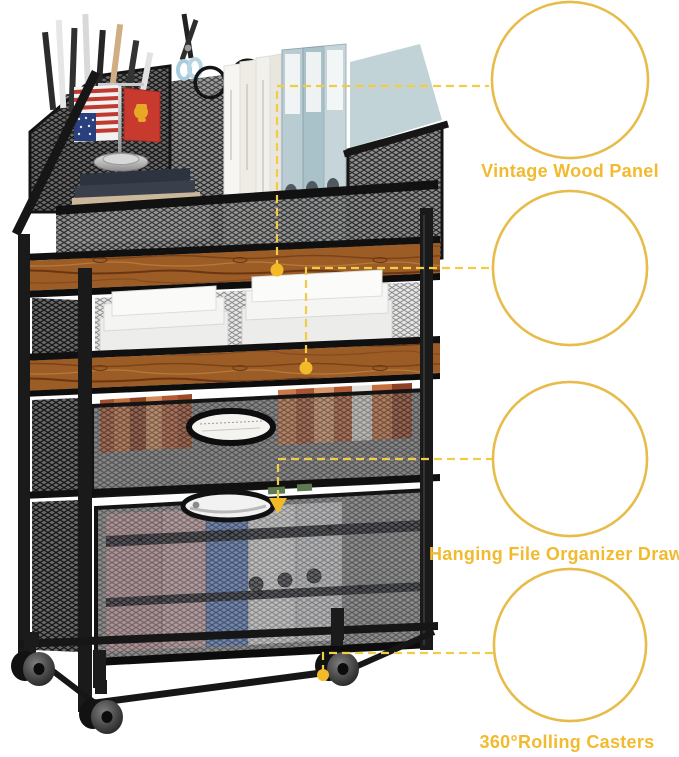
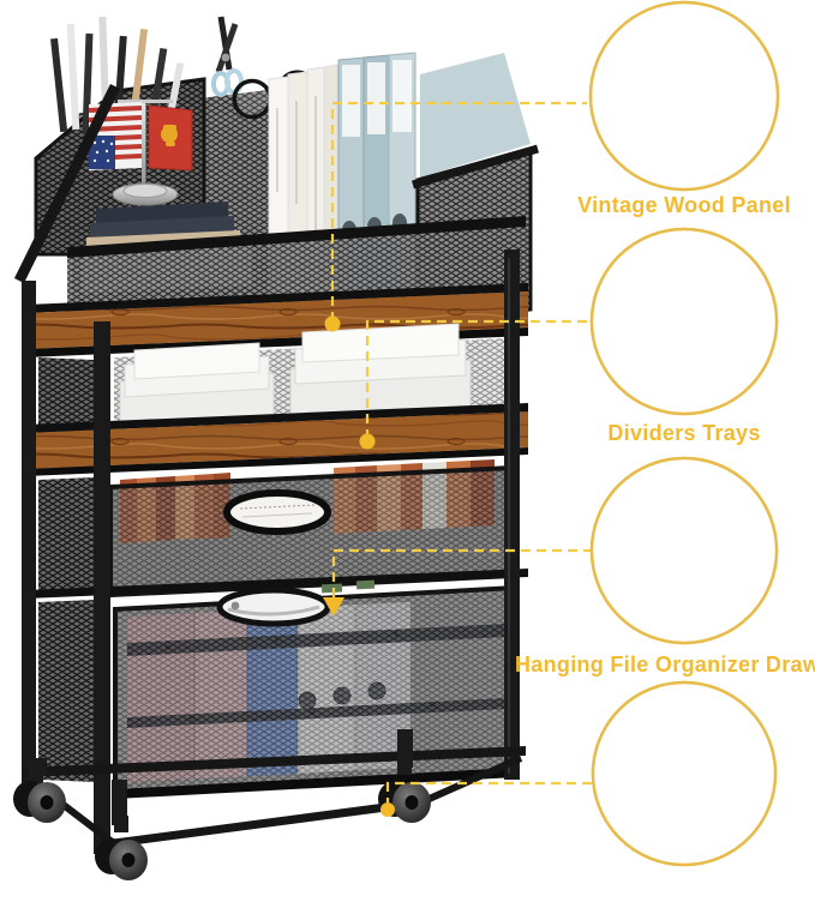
  Vintage Wood Panel
+ Dividers Trays
  Hanging File Organizer Draw
- 360°Rolling Casters
